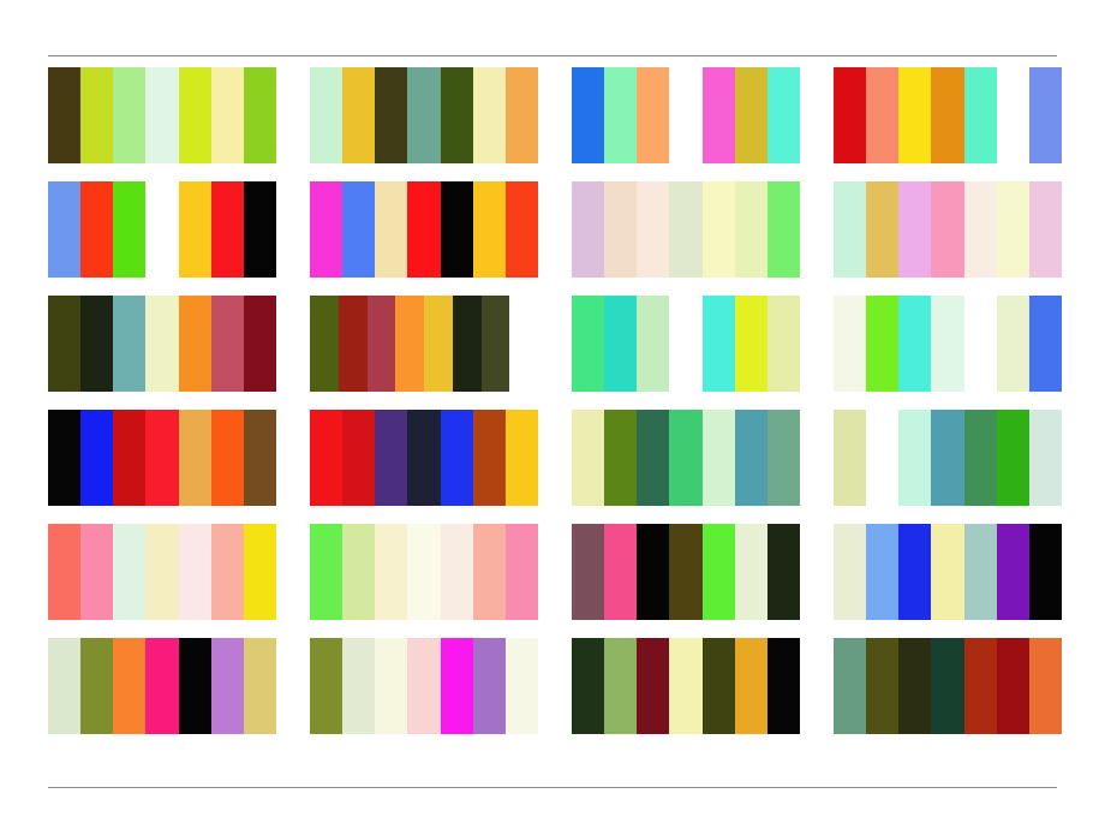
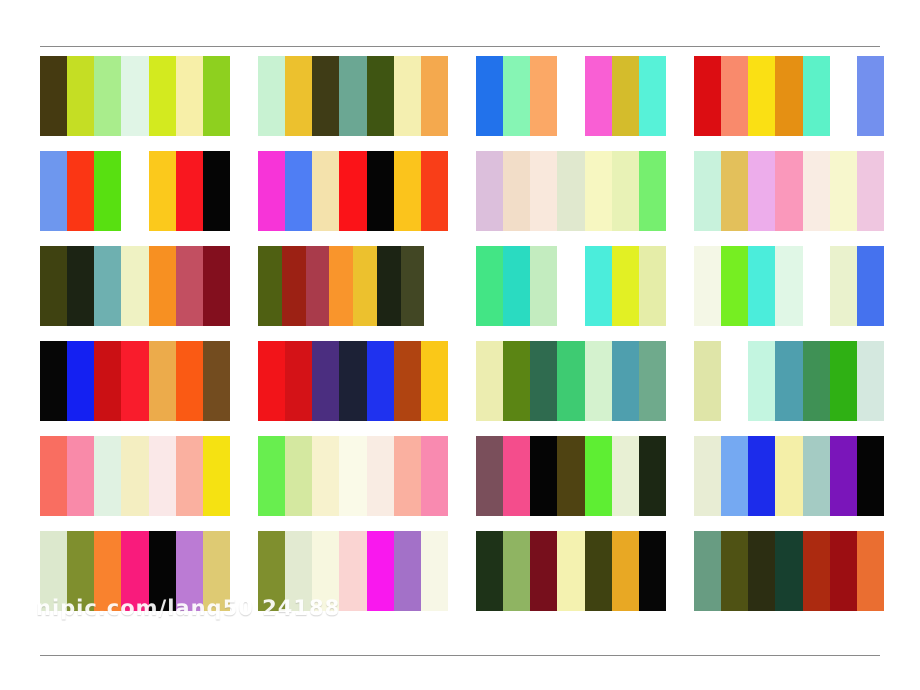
+ nipic.com/lanq50 24188
